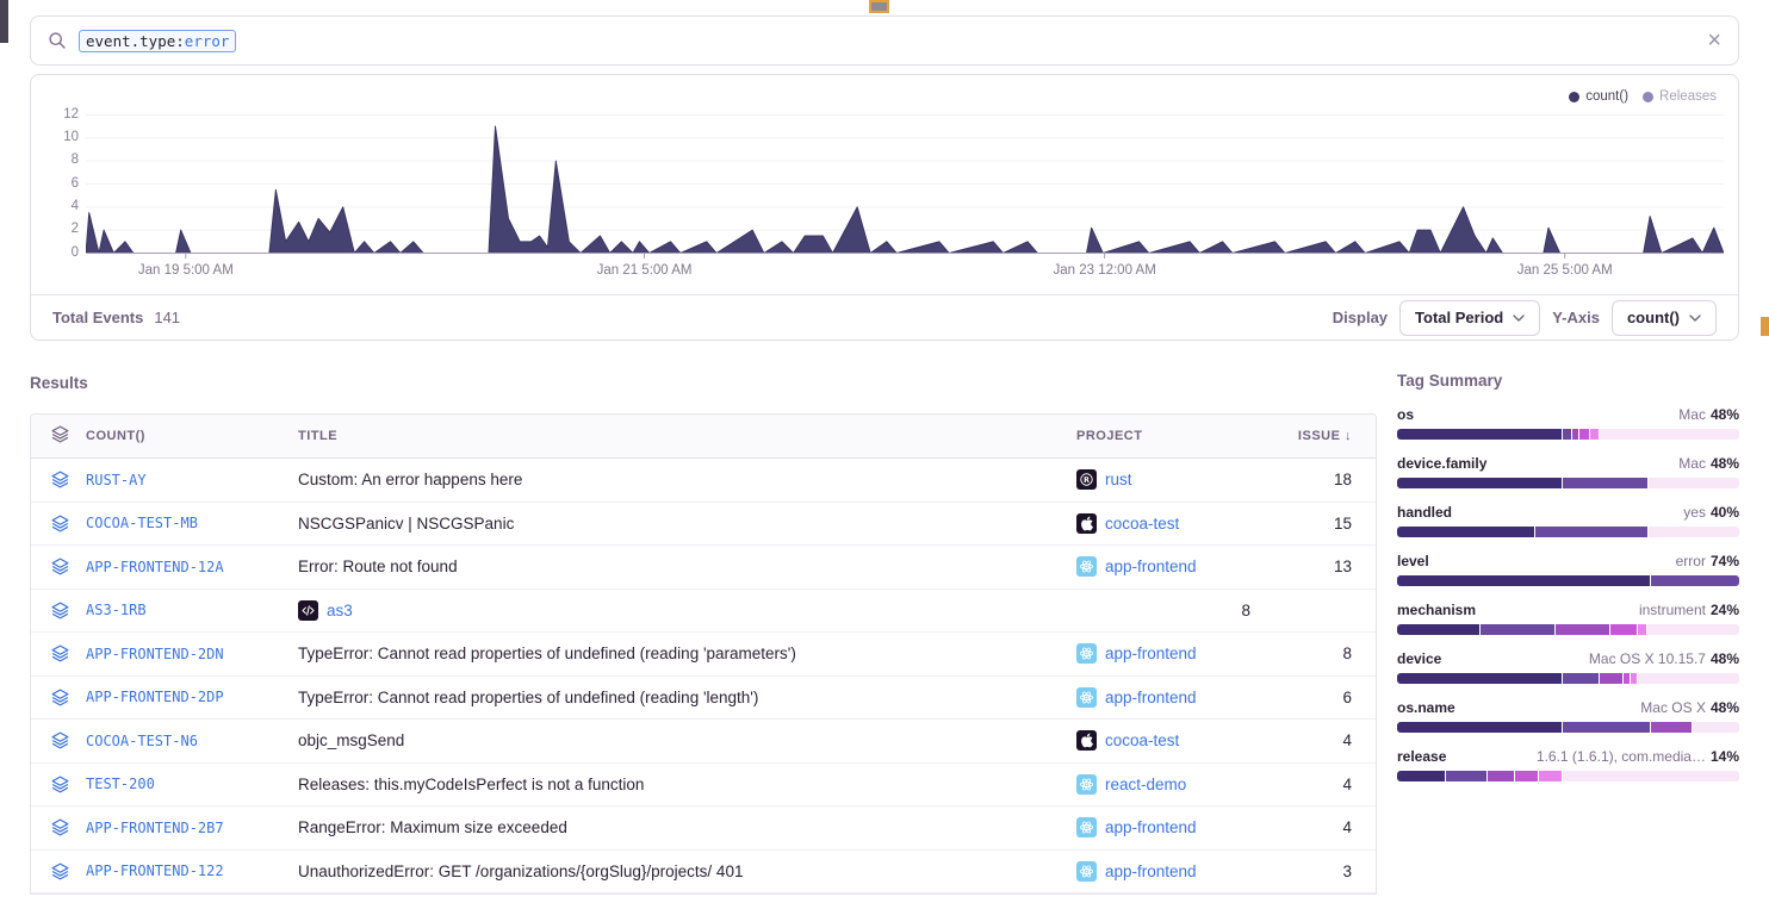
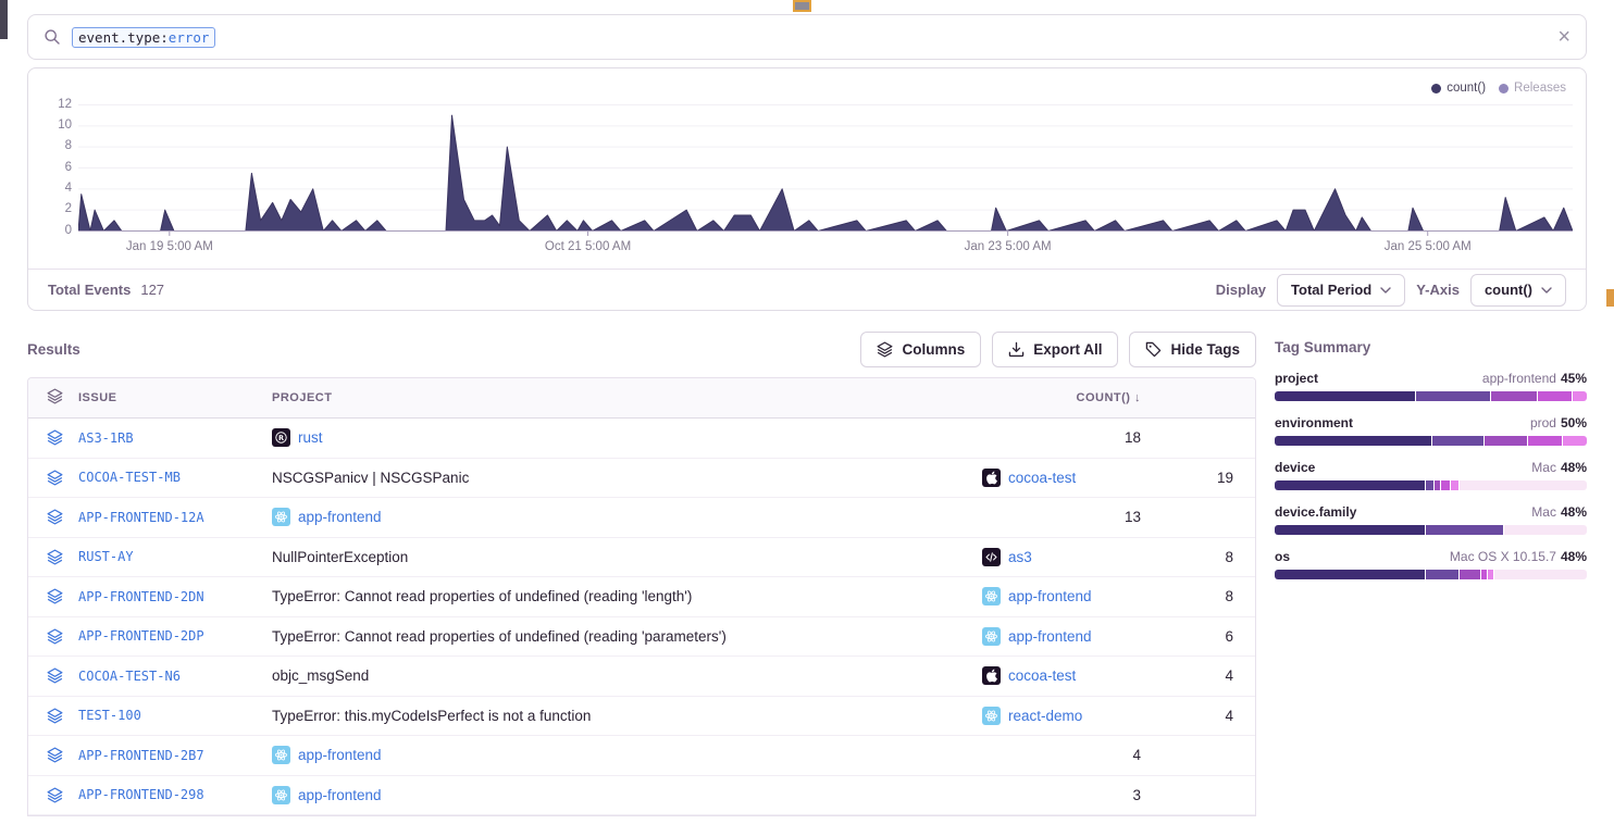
  event.type:
  error
  ×
  count()
  Releases
  0
  2
  4
  6
  8
  10
  12
  Jan 19 5:00 AM
- Jan 21 5:00 AM
+ Oct 21 5:00 AM
- Jan 23 12:00 AM
+ Jan 23 5:00 AM
  Jan 25 5:00 AM
  Total Events
- 141
+ 127
  Display
  Total Period
  Y-Axis
  count()
  Results
+ Columns
+ Export All
+ Hide Tags
- COUNT()
+ ISSUE
- TITLE
  PROJECT
- ISSUE ↓
+ COUNT() ↓
- RUST-AY
+ AS3-1RB
- Custom: An error happens here
  R
  rust
  18
  COCOA-TEST-MB
  NSCGSPanicv | NSCGSPanic
  cocoa-test
- 15
+ 19
  APP-FRONTEND-12A
- Error: Route not found
  app-frontend
  13
- AS3-1RB
+ RUST-AY
+ NullPointerException
  as3
  8
  APP-FRONTEND-2DN
- TypeError: Cannot read properties of undefined (reading 'parameters')
+ TypeError: Cannot read properties of undefined (reading 'length')
  app-frontend
  8
  APP-FRONTEND-2DP
- TypeError: Cannot read properties of undefined (reading 'length')
+ TypeError: Cannot read properties of undefined (reading 'parameters')
  app-frontend
  6
  COCOA-TEST-N6
  objc_msgSend
  cocoa-test
  4
- TEST-200
+ TEST-100
- Releases: this.myCodeIsPerfect is not a function
+ TypeError: this.myCodeIsPerfect is not a function
  react-demo
  4
  APP-FRONTEND-2B7
- RangeError: Maximum size exceeded
  app-frontend
  4
- APP-FRONTEND-122
+ APP-FRONTEND-298
- UnauthorizedError: GET /organizations/{orgSlug}/projects/ 401
  app-frontend
  3
  Tag Summary
+ project
+ app-frontend 45%
+ environment
+ prod 50%
- os
+ device
  Mac 48%
  device.family
  Mac 48%
- handled
- yes 40%
- level
- error 74%
- mechanism
- instrument 24%
- device
+ os
  Mac OS X 10.15.7 48%
- os.name
- Mac OS X 48%
- release
- 1.6.1 (1.6.1), com.media… 14%
